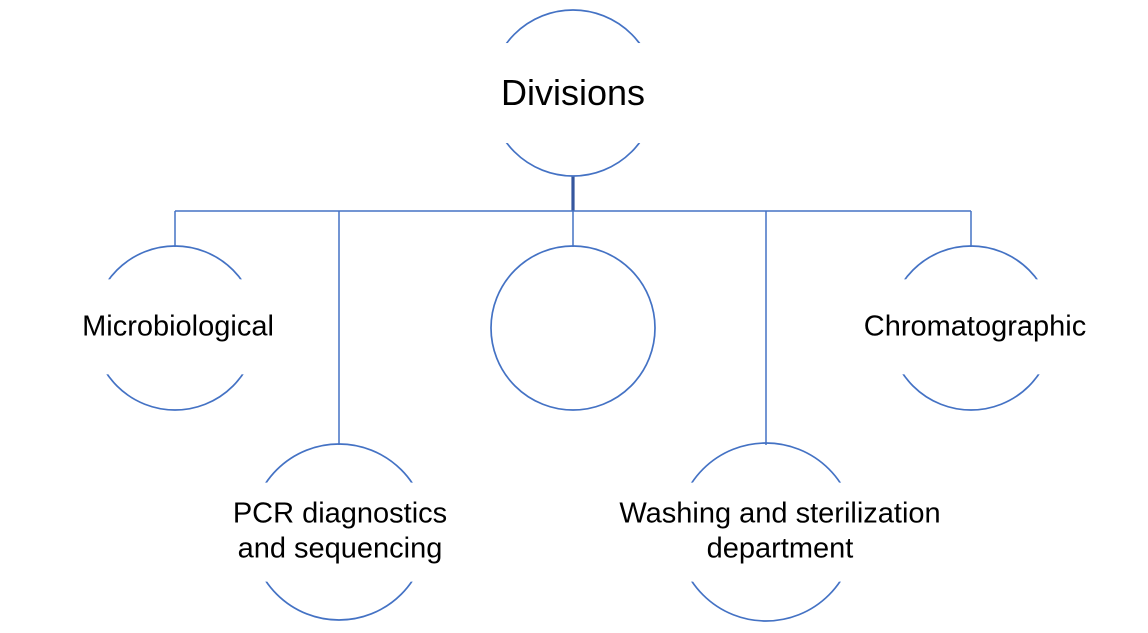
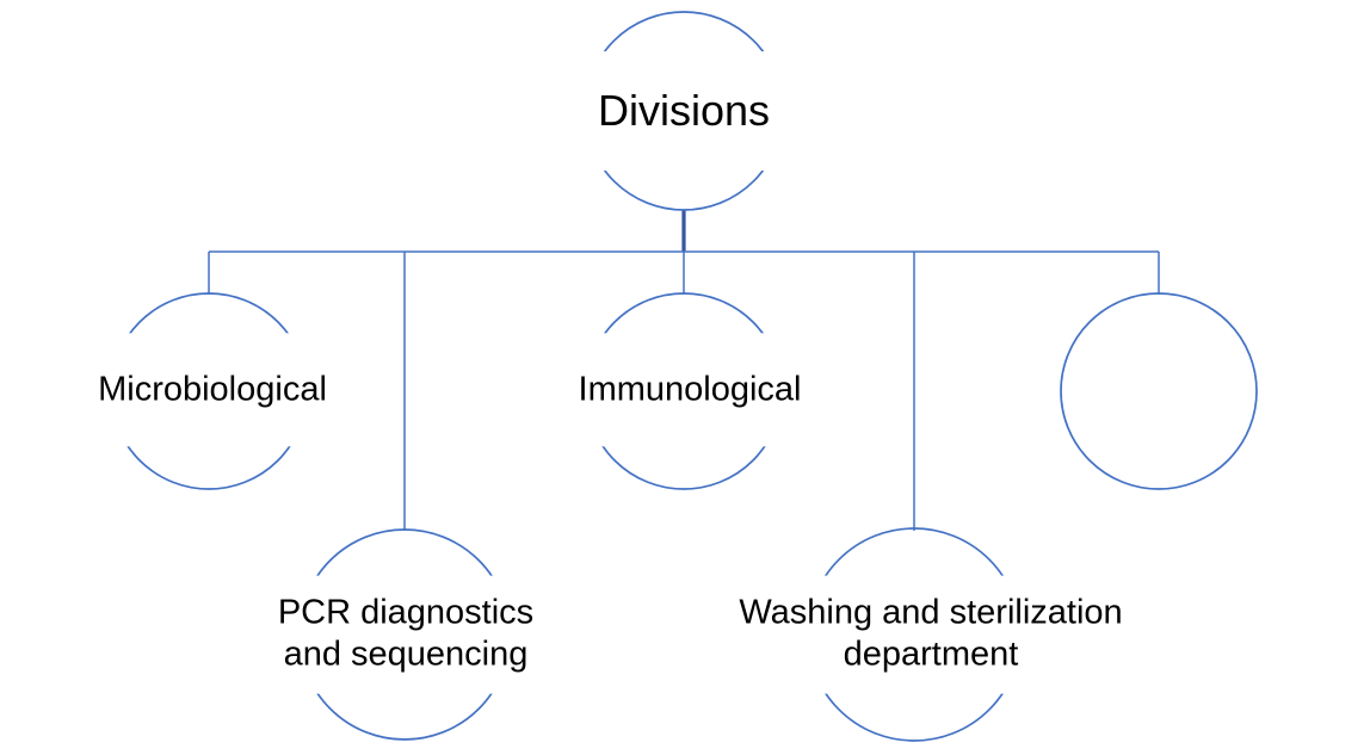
  Divisions
  Microbiological
  PCR diagnostics and sequencing
+ Immunological
  Washing and sterilization department
- Chromatographic
